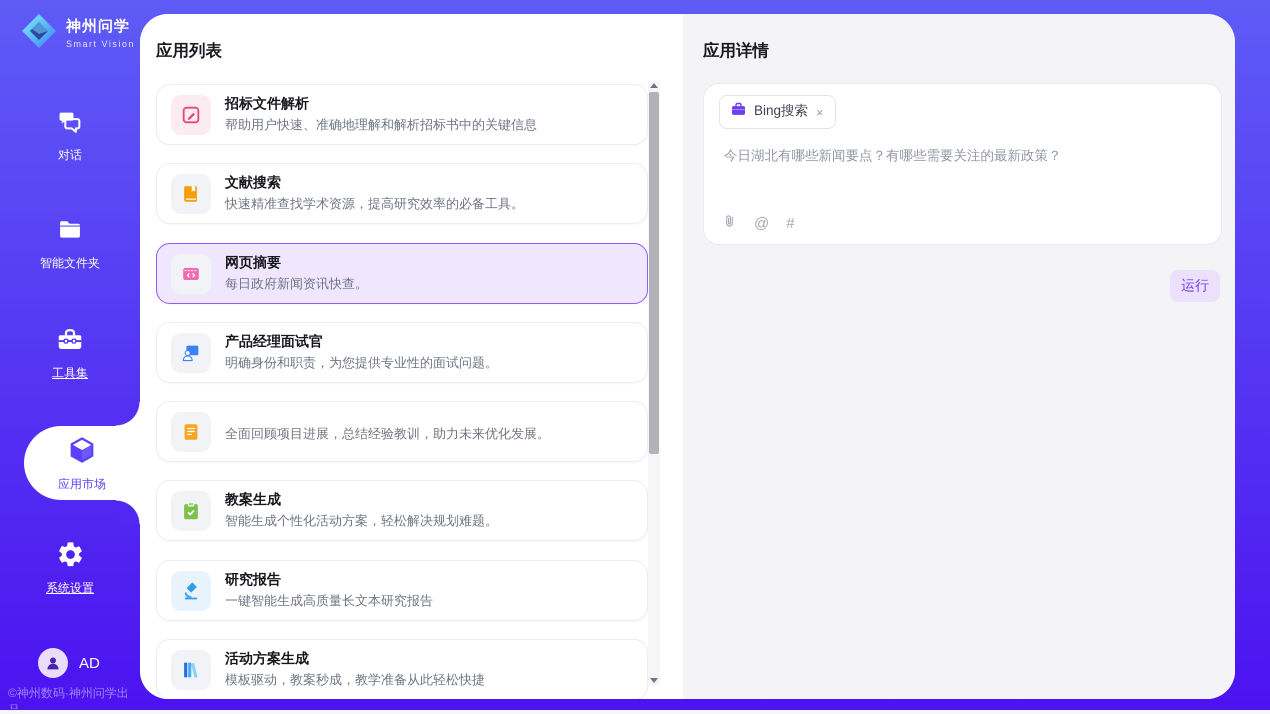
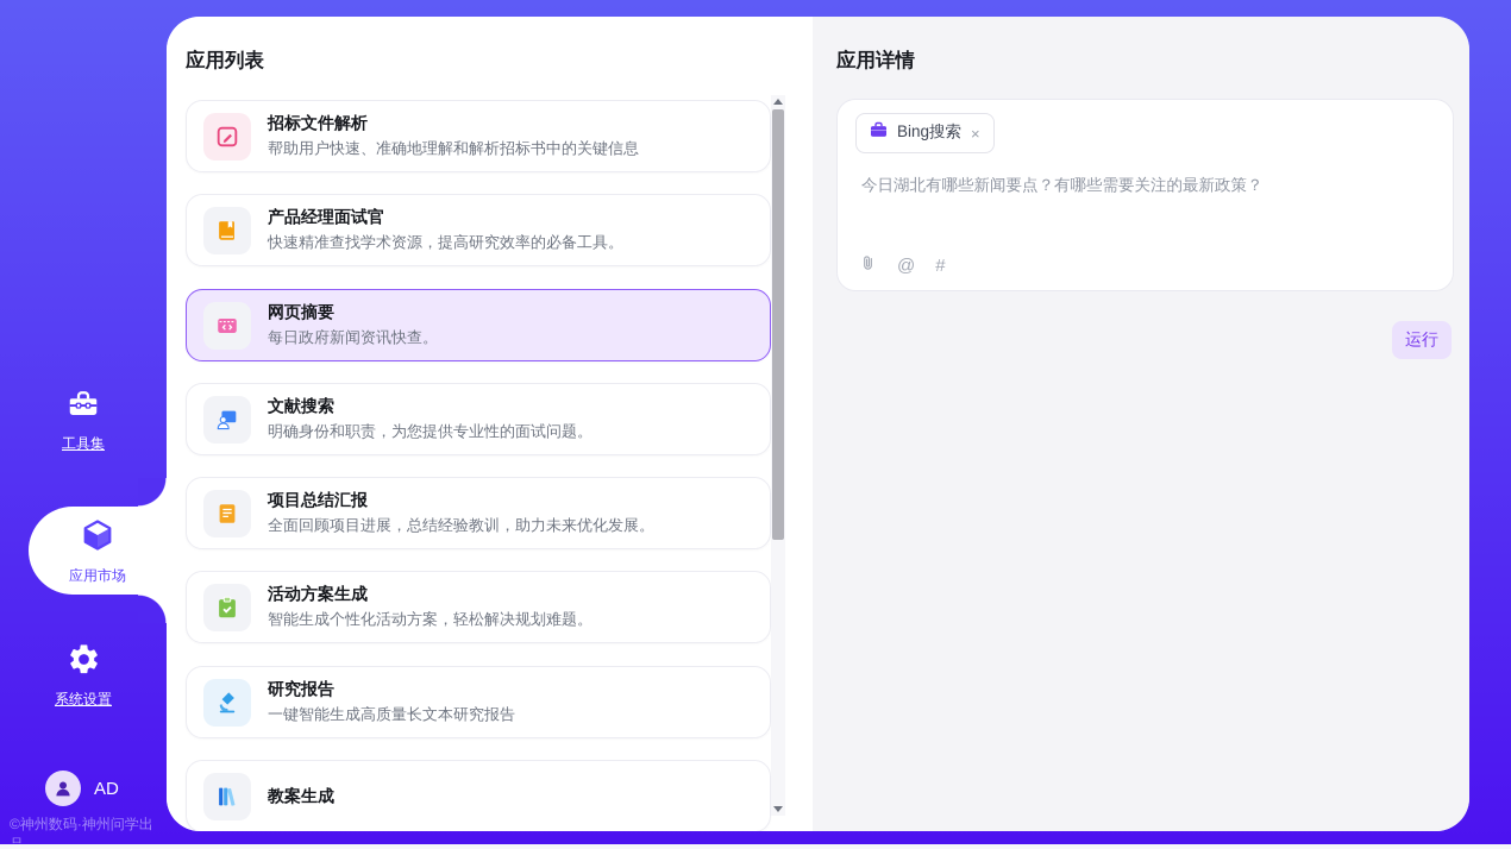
- 神州问学
- Smart Vision
- 对话
- 智能文件夹
  工具集
  应用市场
  系统设置
  AD
  ©神州数码·神州问学出
  应用列表
  招标文件解析
  帮助用户快速、准确地理解和解析招标书中的关键信息
- 文献搜索
+ 产品经理面试官
  快速精准查找学术资源，提高研究效率的必备工具。
  网页摘要
  每日政府新闻资讯快查。
- 产品经理面试官
+ 文献搜索
  明确身份和职责，为您提供专业性的面试问题。
+ 项目总结汇报
  全面回顾项目进展，总结经验教训，助力未来优化发展。
- 教案生成
+ 活动方案生成
  智能生成个性化活动方案，轻松解决规划难题。
  研究报告
  一键智能生成高质量长文本研究报告
- 活动方案生成
+ 教案生成
- 模板驱动，教案秒成，教学准备从此轻松快捷
  应用详情
  Bing搜索
  ×
  今日湖北有哪些新闻要点？有哪些需要关注的最新政策？
  @
  #
  运行
